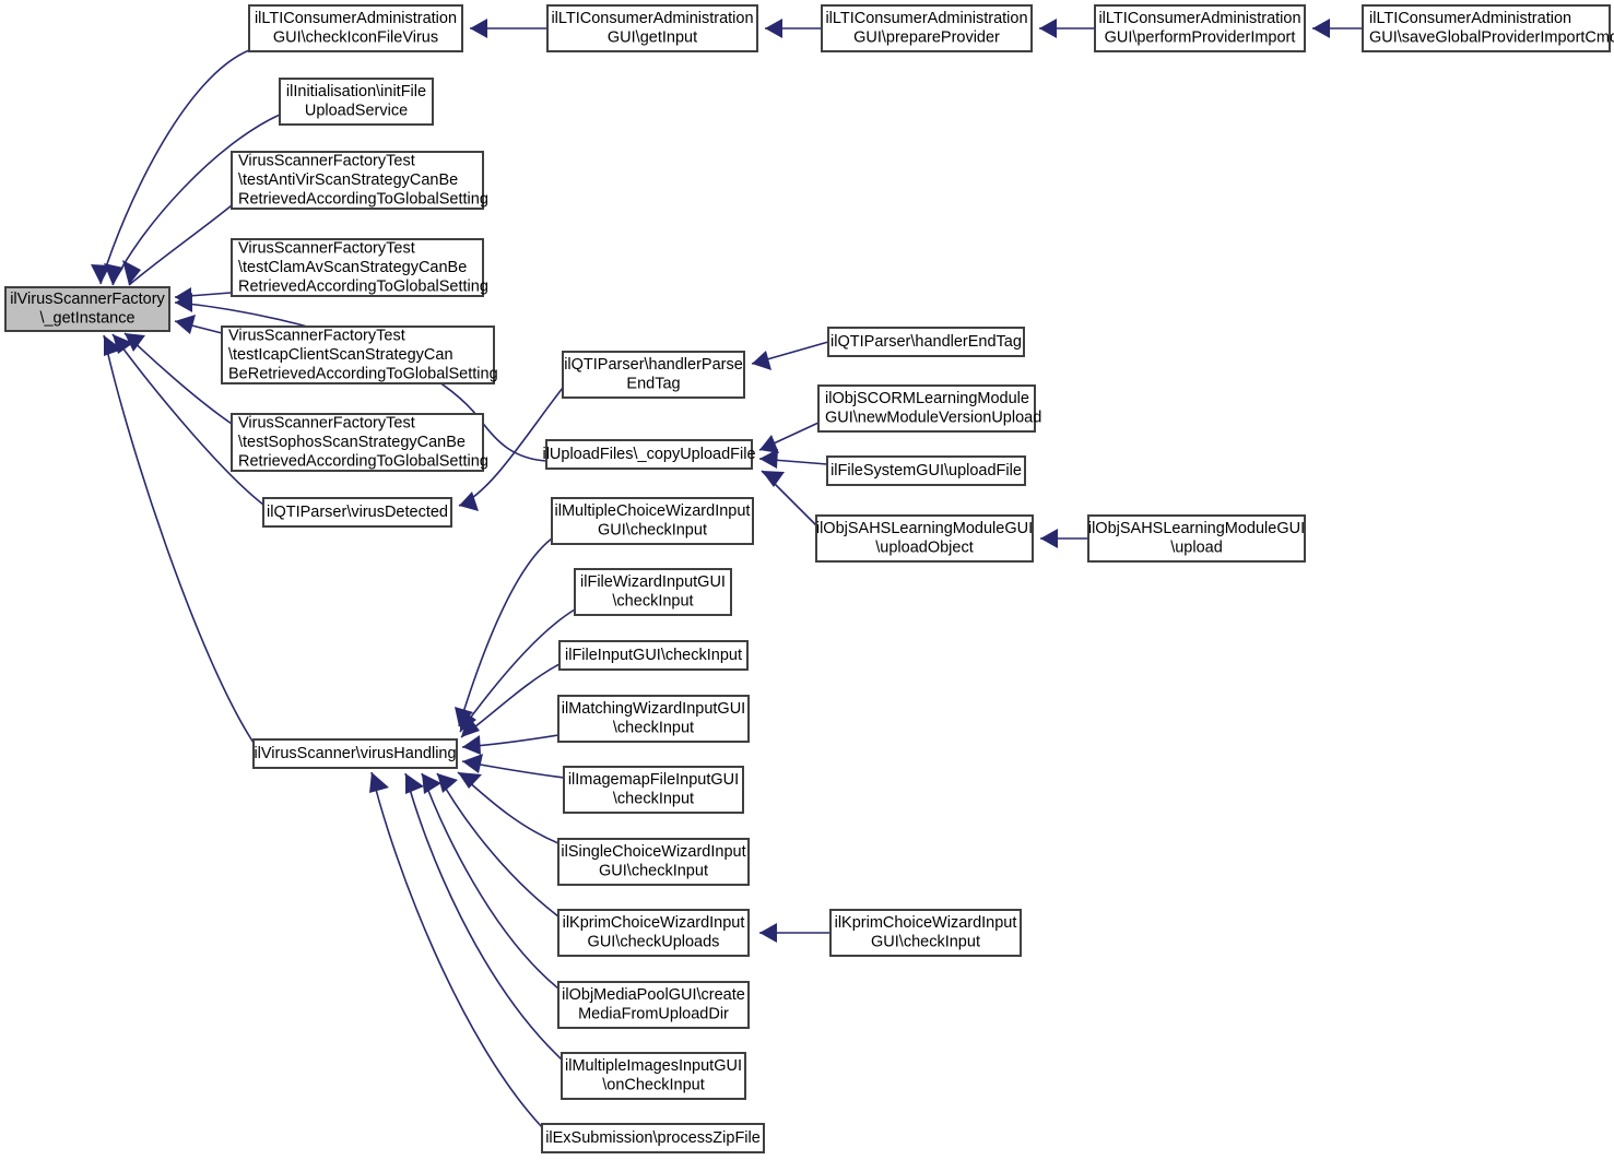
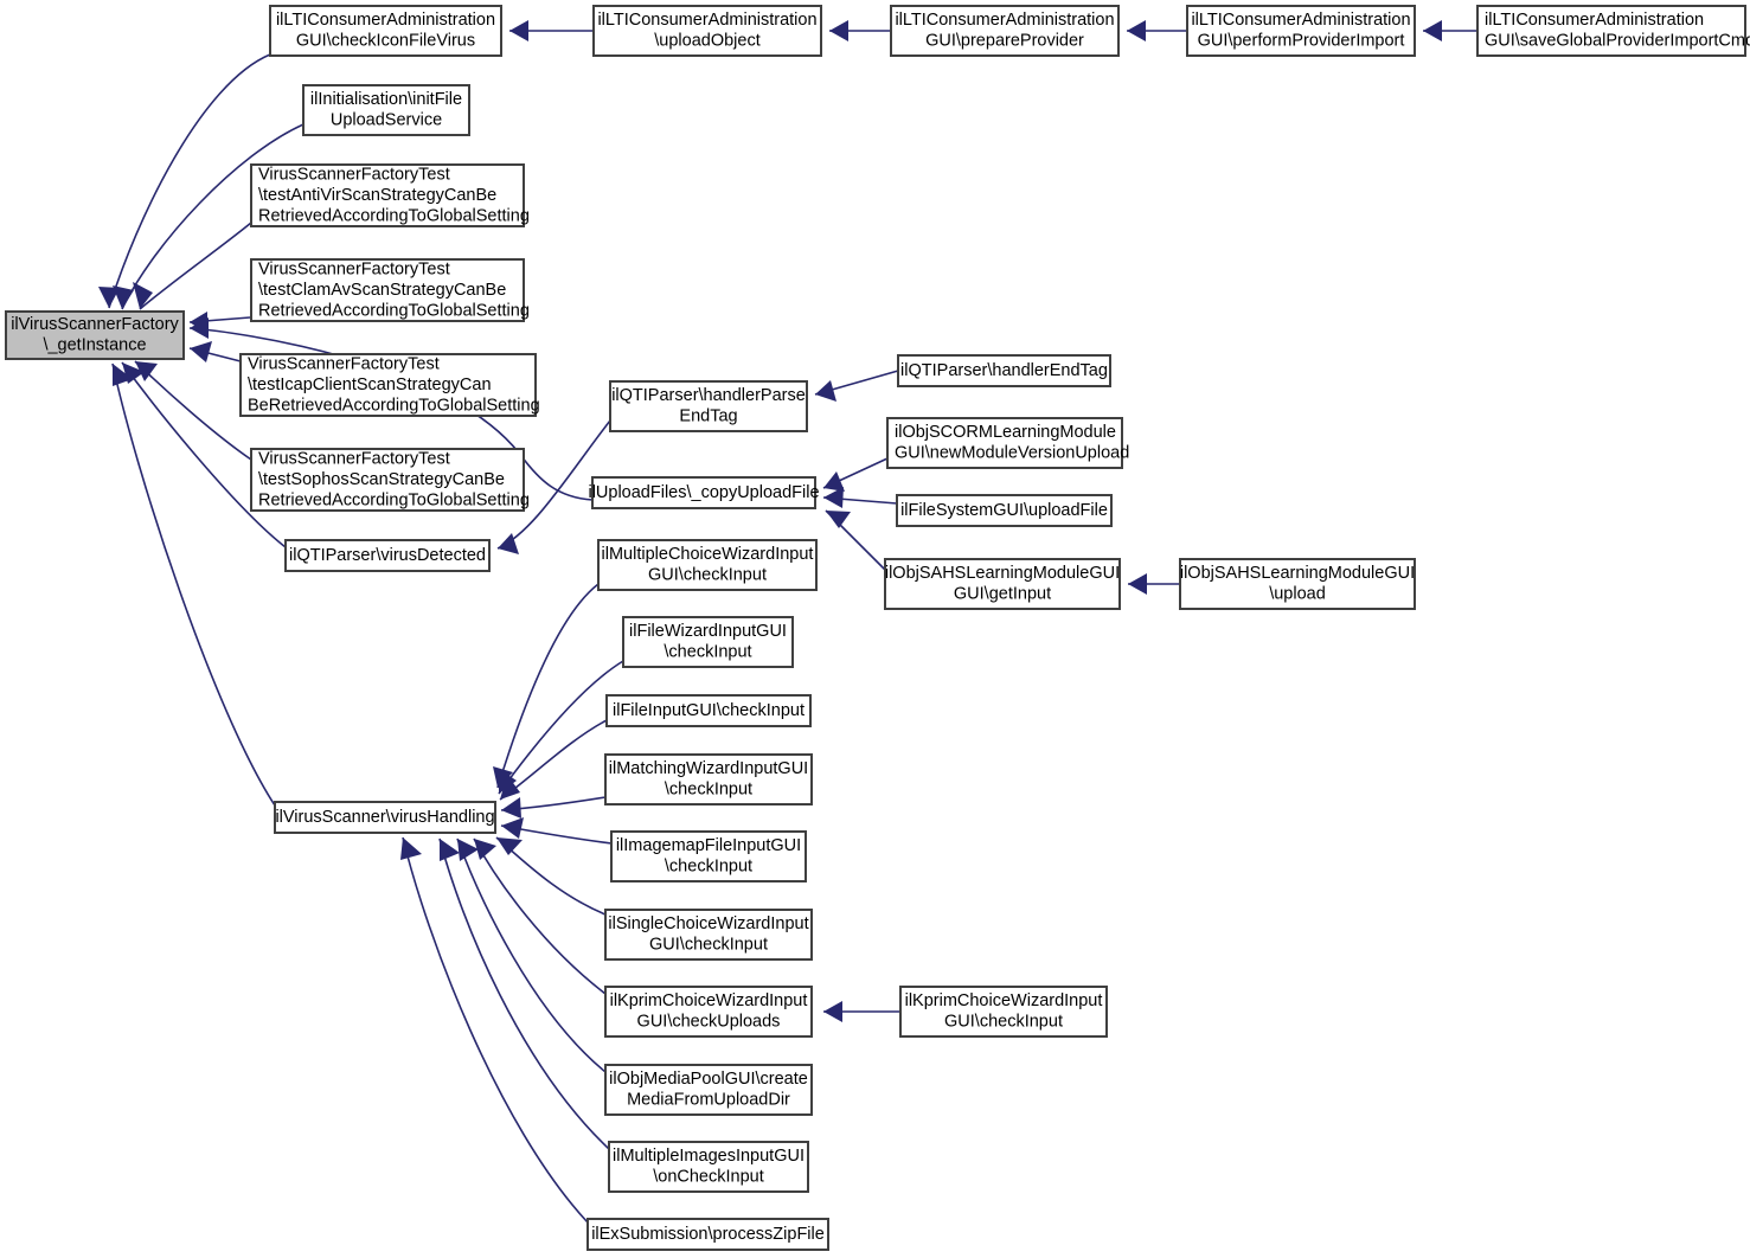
  ilVirusScannerFactory
  \_getInstance
  ilLTIConsumerAdministration
  GUI\checkIconFileVirus
  ilLTIConsumerAdministration
- GUI\getInput
+ \uploadObject
  ilLTIConsumerAdministration
  GUI\prepareProvider
  ilLTIConsumerAdministration
  GUI\performProviderImport
  ilLTIConsumerAdministration
  GUI\saveGlobalProviderImportCm
  ilInitialisation\initFile
  UploadService
  VirusScannerFactoryTest
  \testAntiVirScanStrategyCanBe
  RetrievedAccordingToGlobalSetting
  VirusScannerFactoryTest
  \testClamAvScanStrategyCanBe
  RetrievedAccordingToGlobalSetting
  VirusScannerFactoryTest
  \testIcapClientScanStrategyCan
  BeRetrievedAccordingToGlobalSetting
  VirusScannerFactoryTest
  \testSophosScanStrategyCanBe
  RetrievedAccordingToGlobalSetting
  ilQTIParser\virusDetected
  ilQTIParser\handlerParse
  EndTag
  ilQTIParser\handlerEndTag
  ilUploadFiles\_copyUploadFile
  ilObjSCORMLearningModule
  GUI\newModuleVersionUpload
  ilFileSystemGUI\uploadFile
  ilObjSAHSLearningModuleGUI
- \uploadObject
+ GUI\getInput
  ilObjSAHSLearningModuleGUI
  \upload
  ilVirusScanner\virusHandling
  ilMultipleChoiceWizardInput
  GUI\checkInput
  ilFileWizardInputGUI
  \checkInput
  ilFileInputGUI\checkInput
  ilMatchingWizardInputGUI
  \checkInput
  ilImagemapFileInputGUI
  \checkInput
  ilSingleChoiceWizardInput
  GUI\checkInput
  ilKprimChoiceWizardInput
  GUI\checkUploads
  ilKprimChoiceWizardInput
  GUI\checkInput
  ilObjMediaPoolGUI\create
  MediaFromUploadDir
  ilMultipleImagesInputGUI
  \onCheckInput
  ilExSubmission\processZipFile
